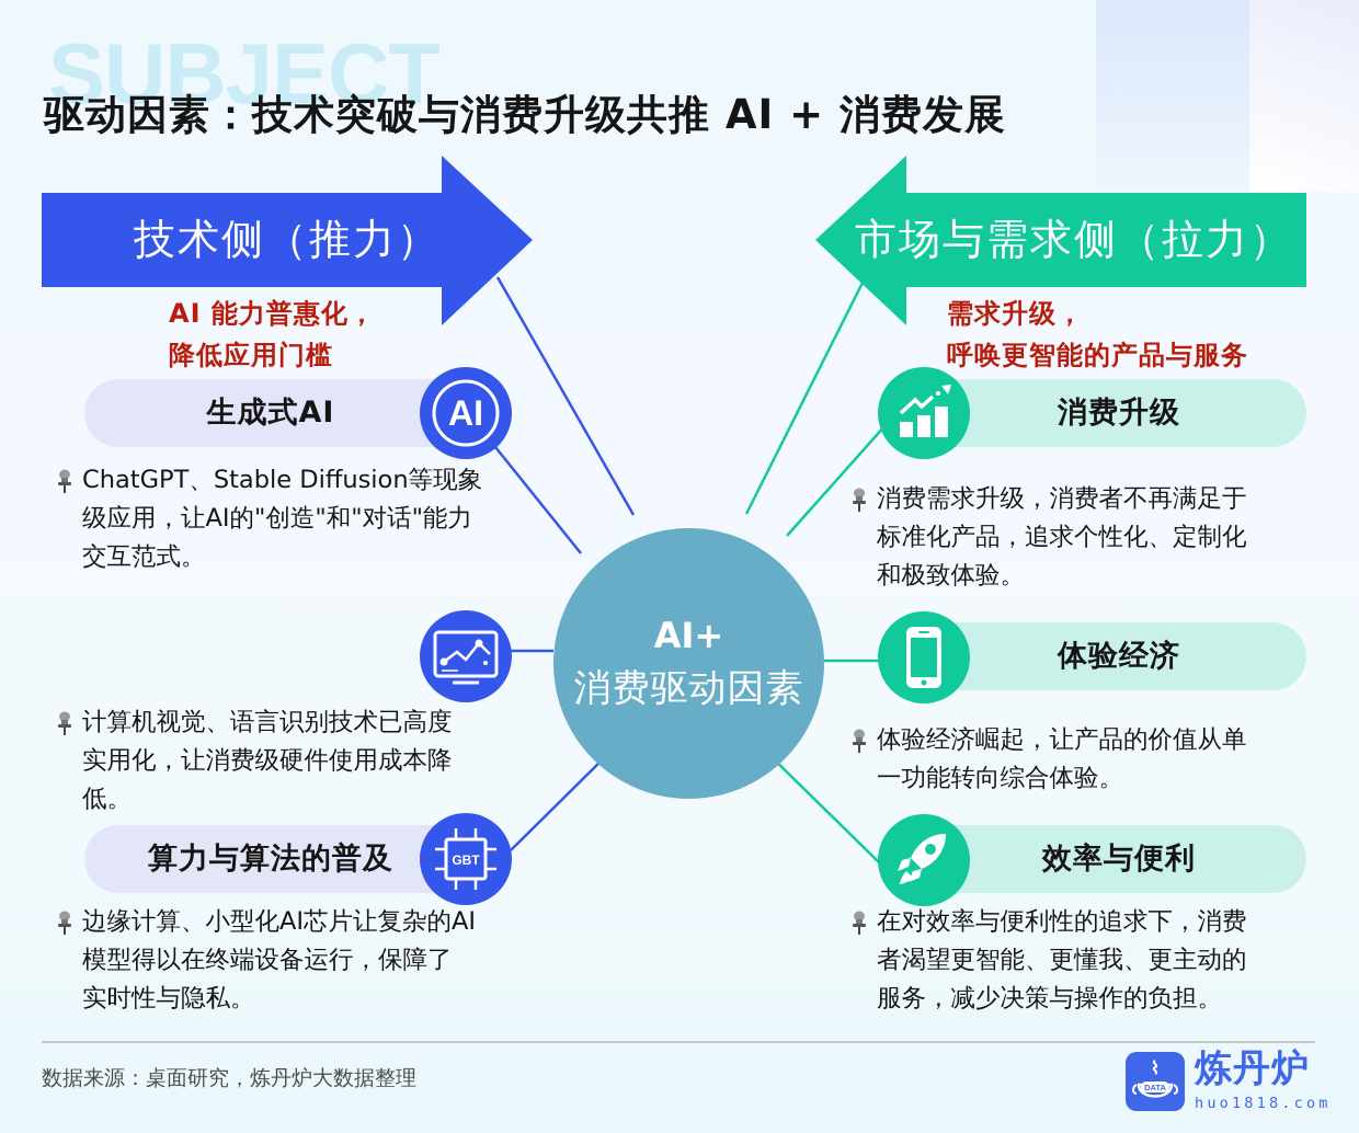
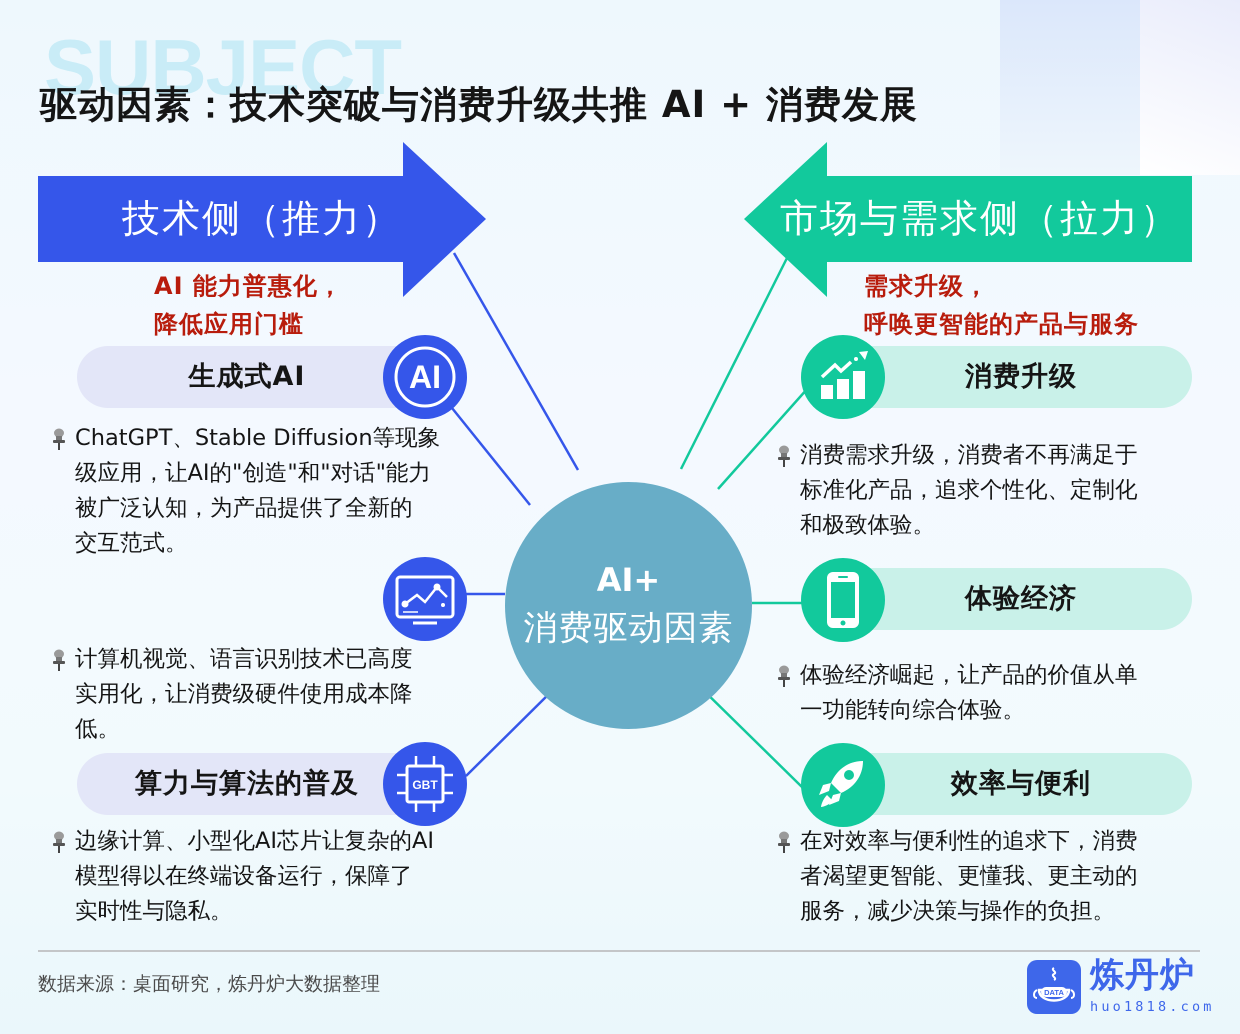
  SUBJECT
  驱动因素：技术突破与消费升级共推 AI + 消费发展
  技术侧（推力）
  市场与需求侧（拉力）
  AI 能力普惠化，
  降低应用门槛
  需求升级，
  呼唤更智能的产品与服务
  生成式AI
  AI
  ChatGPT、Stable Diffusion等现象
  级应用，让AI的"创造"和"对话"能力
+ 被广泛认知，为产品提供了全新的
  交互范式。
  计算机视觉、语言识别技术已高度
  实用化，让消费级硬件使用成本降
  低。
  算力与算法的普及
  GBT
  边缘计算、小型化AI芯片让复杂的AI
  模型得以在终端设备运行，保障了
  实时性与隐私。
  消费升级
  消费需求升级，消费者不再满足于
  标准化产品，追求个性化、定制化
  和极致体验。
  体验经济
  体验经济崛起，让产品的价值从单
  一功能转向综合体验。
  效率与便利
  在对效率与便利性的追求下，消费
  者渴望更智能、更懂我、更主动的
  服务，减少决策与操作的负担。
  AI+
  消费驱动因素
  数据来源：桌面研究，炼丹炉大数据整理
  DATA
  炼丹炉
  huo1818.com
